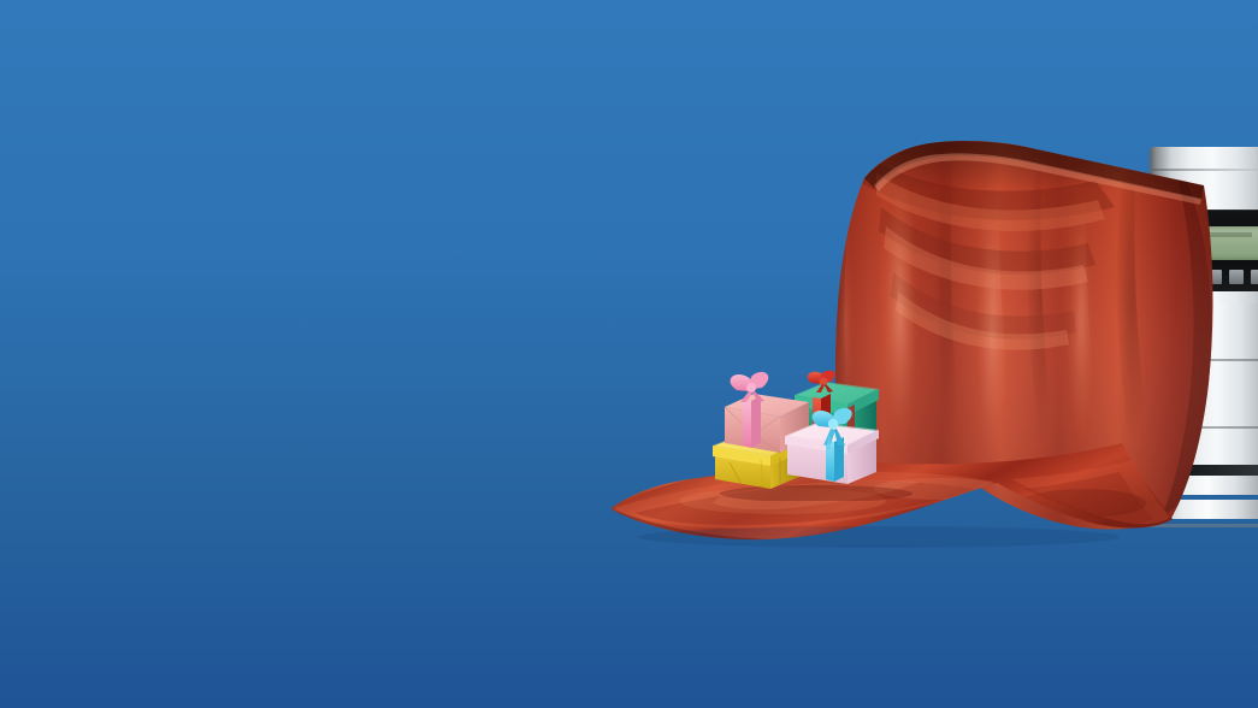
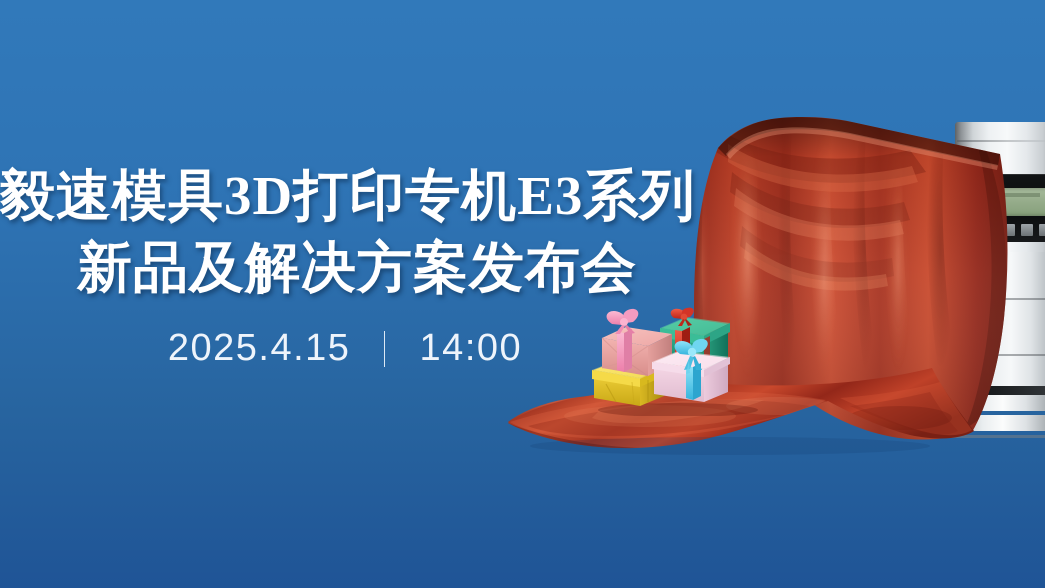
+ 毅速模具3D打印专机E3系列
+ 新品及解决方案发布会
+ 2025.4.15 14:00
